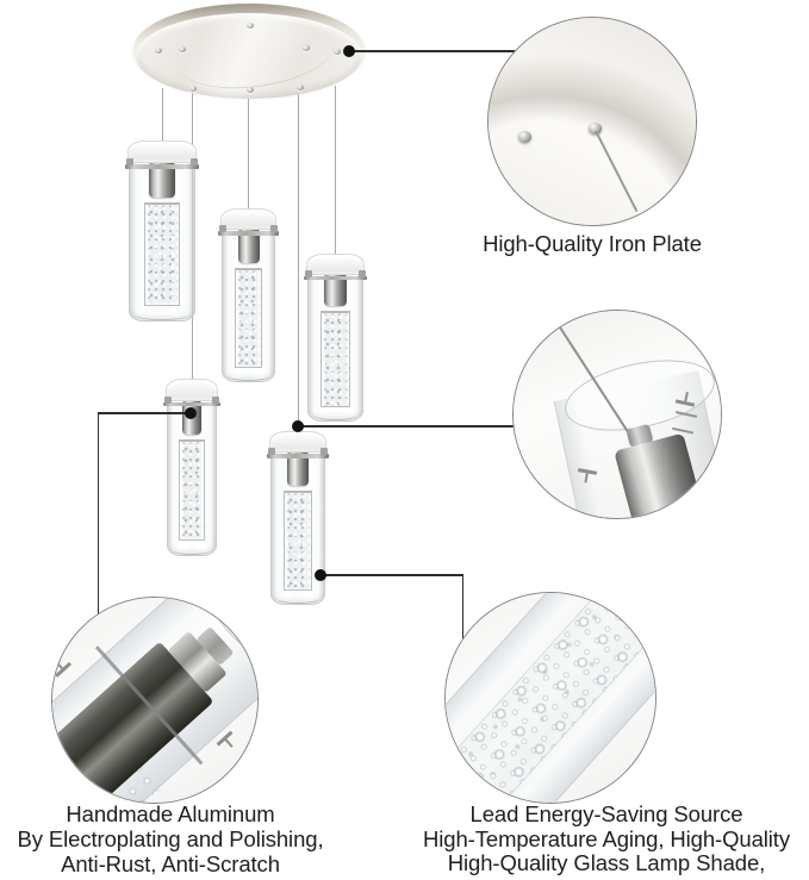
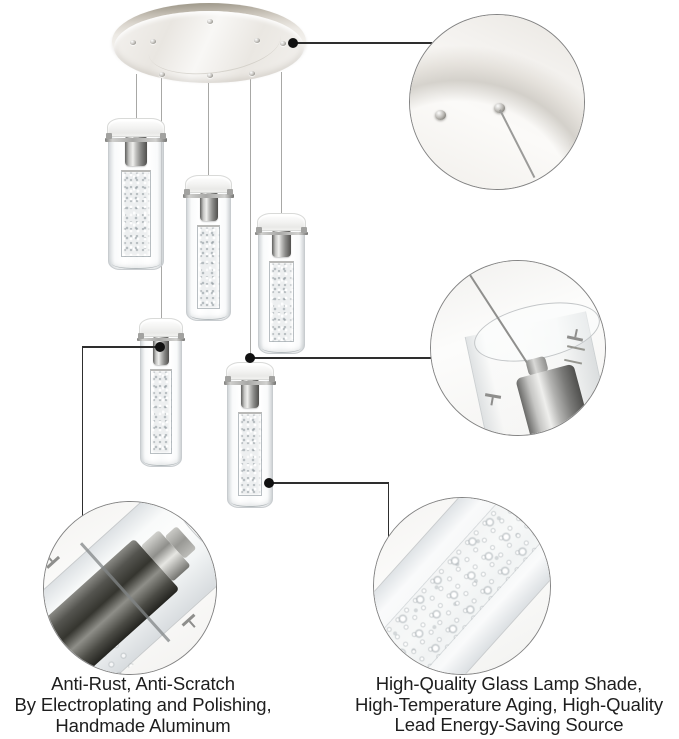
- High-Quality Iron Plate
- Handmade Aluminum
+ Anti-Rust, Anti-Scratch
  By Electroplating and Polishing,
- Anti-Rust, Anti-Scratch
+ Handmade Aluminum
- Lead Energy-Saving Source
+ High-Quality Glass Lamp Shade,
  High-Temperature Aging, High-Quality
- High-Quality Glass Lamp Shade,
+ Lead Energy-Saving Source
